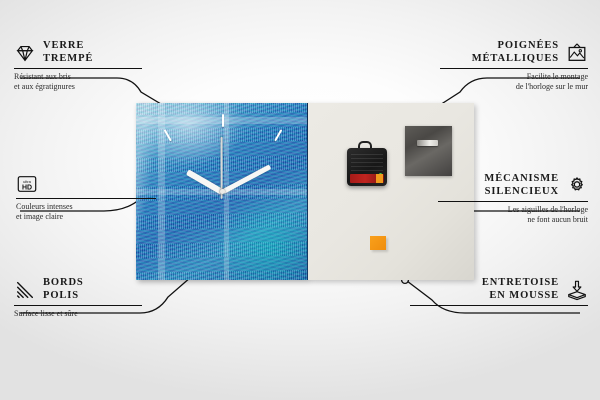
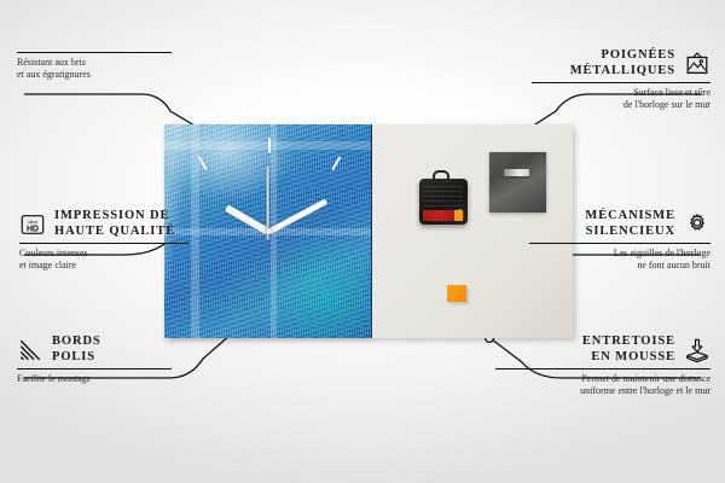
- VERRE
- TREMPÉ
  Résistant aux bris
  et aux égratignures
+ IMPRESSION DE
+ HAUTE QUALITÉ
  Couleurs intenses
  et image claire
  BORDS
  POLIS
- Surface lisse et sûre
+ Facilite le montage
  POIGNÉES
  MÉTALLIQUES
- Facilite le montage
+ Surface lisse et sûre
  de l'horloge sur le mur
  MÉCANISME
  SILENCIEUX
  Les aiguilles de l'horloge
  ne font aucun bruit
  ENTRETOISE
  EN MOUSSE
+ Permet de maintenir une distance
+ uniforme entre l'horloge et le mur
